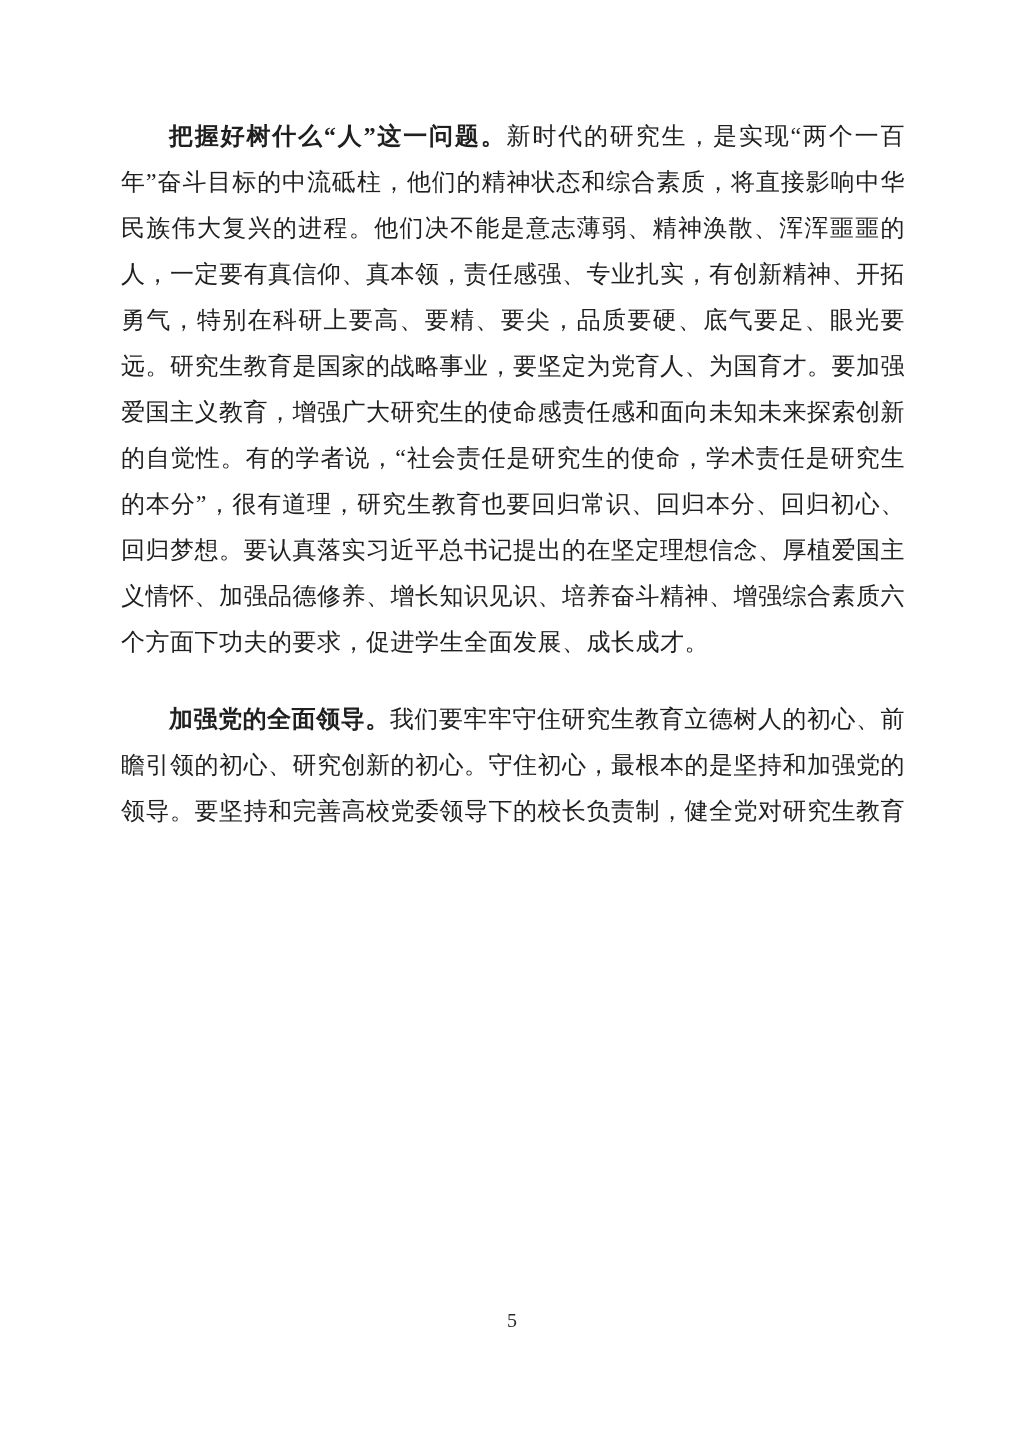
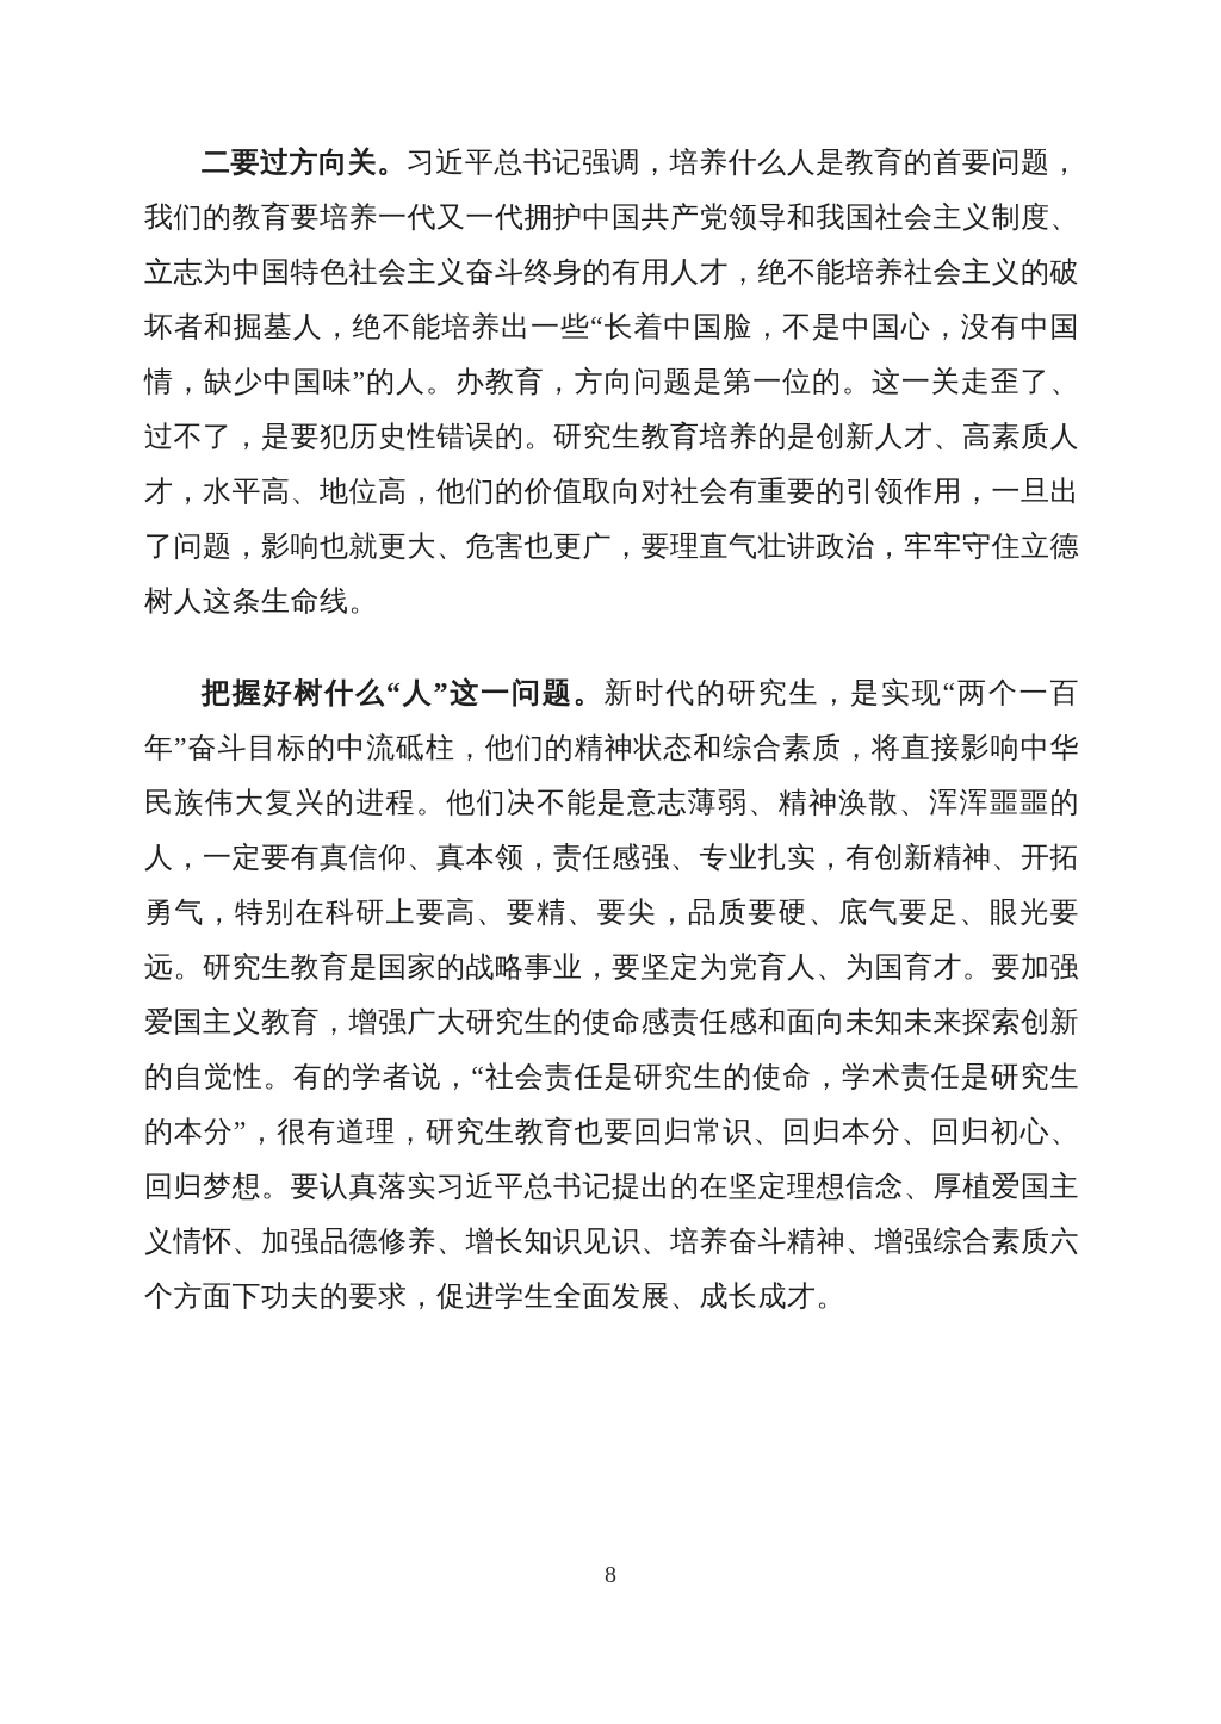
+ 二要过方向关。习近平总书记强调，培养什么人是教育的首要问题，我们的教育要培养一代又一代拥护中国共产党领导和我国社会主义制度、立志为中国特色社会主义奋斗终身的有用人才，绝不能培养社会主义的破坏者和掘墓人，绝不能培养出一些“长着中国脸，不是中国心，没有中国情，缺少中国味”的人。办教育，方向问题是第一位的。这一关走歪了、过不了，是要犯历史性错误的。研究生教育培养的是创新人才、高素质人才，水平高、地位高，他们的价值取向对社会有重要的引领作用，一旦出了问题，影响也就更大、危害也更广，要理直气壮讲政治，牢牢守住立德树人这条生命线。
  把握好树什么“人”这一问题。新时代的研究生，是实现“两个一百年”奋斗目标的中流砥柱，他们的精神状态和综合素质，将直接影响中华民族伟大复兴的进程。他们决不能是意志薄弱、精神涣散、浑浑噩噩的人，一定要有真信仰、真本领，责任感强、专业扎实，有创新精神、开拓勇气，特别在科研上要高、要精、要尖，品质要硬、底气要足、眼光要远。研究生教育是国家的战略事业，要坚定为党育人、为国育才。要加强爱国主义教育，增强广大研究生的使命感责任感和面向未知未来探索创新的自觉性。有的学者说，“社会责任是研究生的使命，学术责任是研究生的本分”，很有道理，研究生教育也要回归常识、回归本分、回归初心、回归梦想。要认真落实习近平总书记提出的在坚定理想信念、厚植爱国主义情怀、加强品德修养、增长知识见识、培养奋斗精神、增强综合素质六个方面下功夫的要求，促进学生全面发展、成长成才。
- 加强党的全面领导。我们要牢牢守住研究生教育立德树人的初心、前瞻引领的初心、研究创新的初心。守住初心，最根本的是坚持和加强党的领导。要坚持和完善高校党委领导下的校长负责制，健全党对研究生教育
- 5
+ 8
